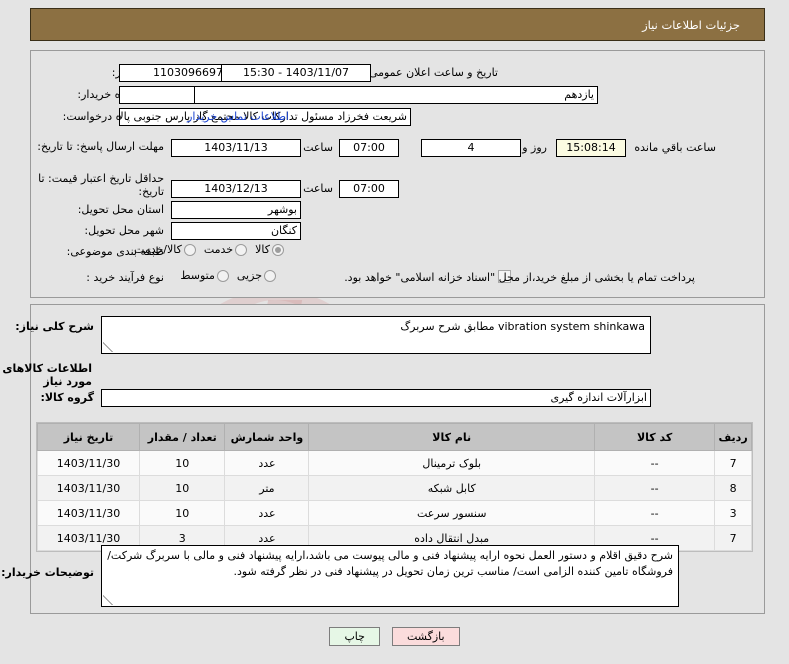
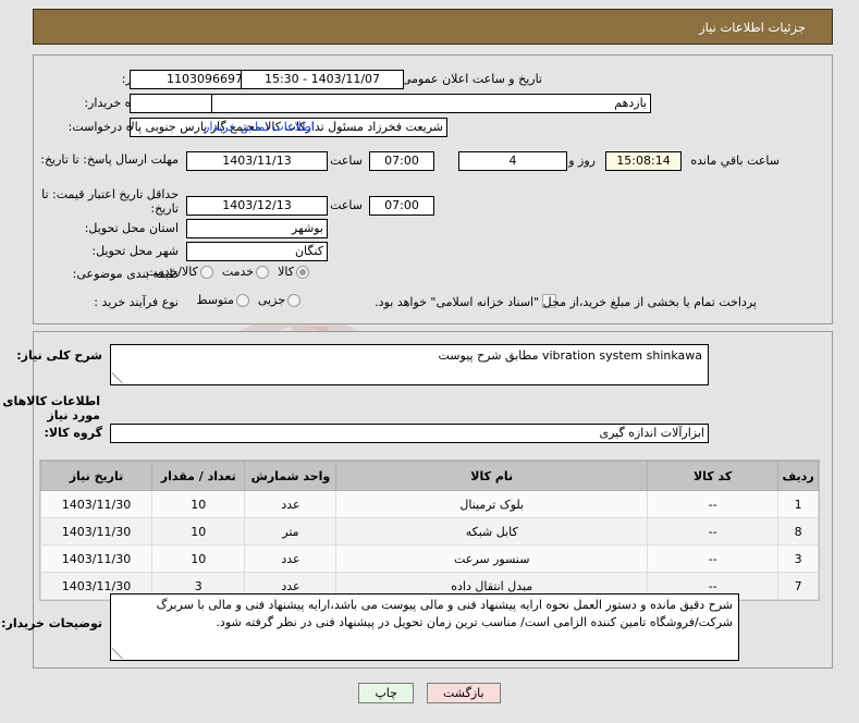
  جزئیات اطلاعات نیاز
  تاریخ و ساعت اعلان عمومی
  15:30 - 1403/11/07
  یازدهم
  شریعت فخرزاد مسئول تدارکات کالا مجتمع گاز پارس جنوبی پالا
  اطلاعات تماس خریدار
  مهلت ارسال پاسخ: تا تاریخ:
  1403/11/13
  ساعت
  07:00
  4
  روز و
  15:08:14
  ساعت باقي مانده
  حداقل تاریخ اعتبار قیمت: تا تاریخ:
  1403/12/13
  ساعت
  07:00
  استان محل تحویل:
  بوشهر
  شهر محل تحویل:
  کنگان
  طبقه بندی موضوعی:
  کالا
  خدمت
  کالا/خدمت
  نوع فرآیند خرید :
  جزیی
  متوسط
  پرداخت تمام یا بخشی از مبلغ خرید،از محل "اسناد خزانه اسلامی" خواهد بود.
  شرح کلی نیاز:
- vibration system shinkawa مطابق شرح سربرگ
+ vibration system shinkawa مطابق شرح پیوست
  اطلاعات کالاهای مورد نیاز
  گروه کالا:
  ابزارآلات اندازه گیری
  ردیف	کد کالا	نام کالا	واحد شمارش	تعداد / مقدار	تاریخ نیاز
- 7	--	بلوک ترمینال	عدد	10	1403/11/30
+ 1	--	بلوک ترمینال	عدد	10	1403/11/30
  8	--	کابل شبکه	متر	10	1403/11/30
  3	--	سنسور سرعت	عدد	10	1403/11/30
  7	--	مبدل انتقال داده	عدد	3	1403/11/30
  توضیحات خریدار:
- شرح دقیق اقلام و دستور العمل نحوه ارایه پیشنهاد فنی و مالی پیوست می باشد،ارایه پیشنهاد فنی و مالی با سربرگ شرکت/فروشگاه تامین کننده الزامی است/ مناسب ترین زمان تحویل در پیشنهاد فنی در نظر گرفته شود.
+ شرح دقیق مانده و دستور العمل نحوه ارایه پیشنهاد فنی و مالی پیوست می باشد،ارایه پیشنهاد فنی و مالی با سربرگ شرکت/فروشگاه تامین کننده الزامی است/ مناسب ترین زمان تحویل در پیشنهاد فنی در نظر گرفته شود.
  بازگشت
  چاپ
